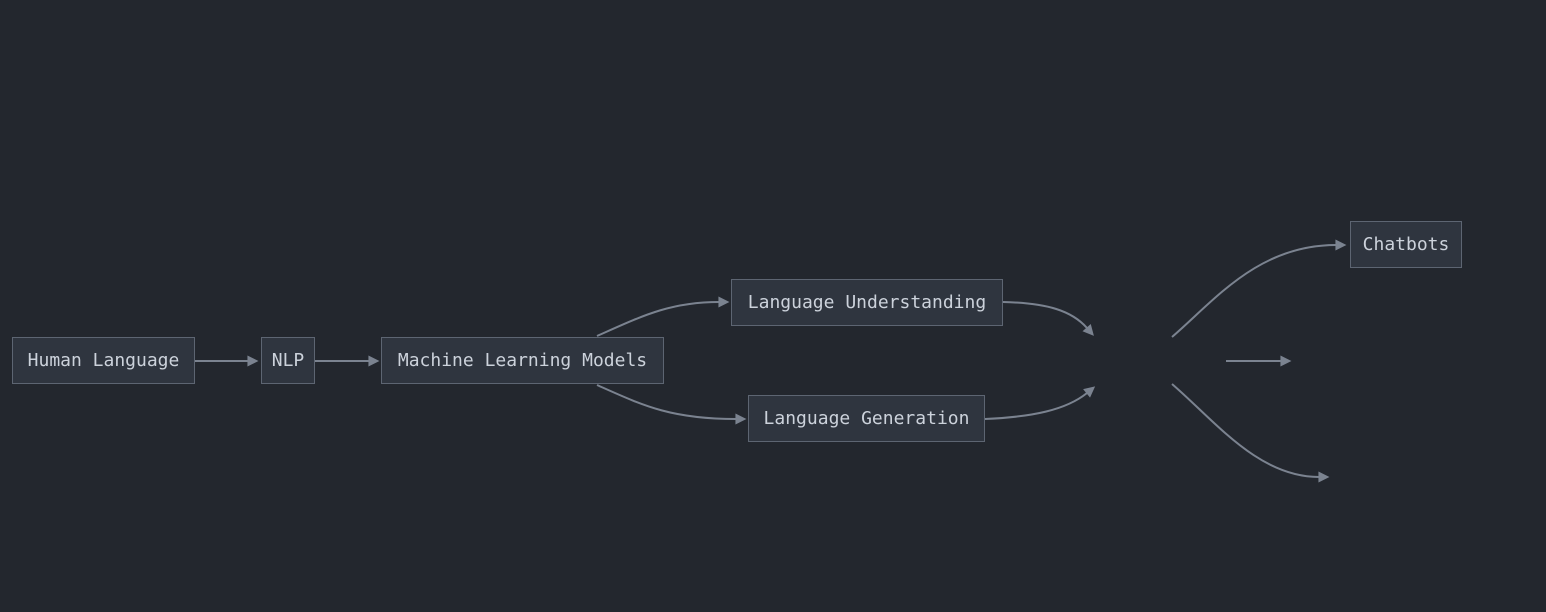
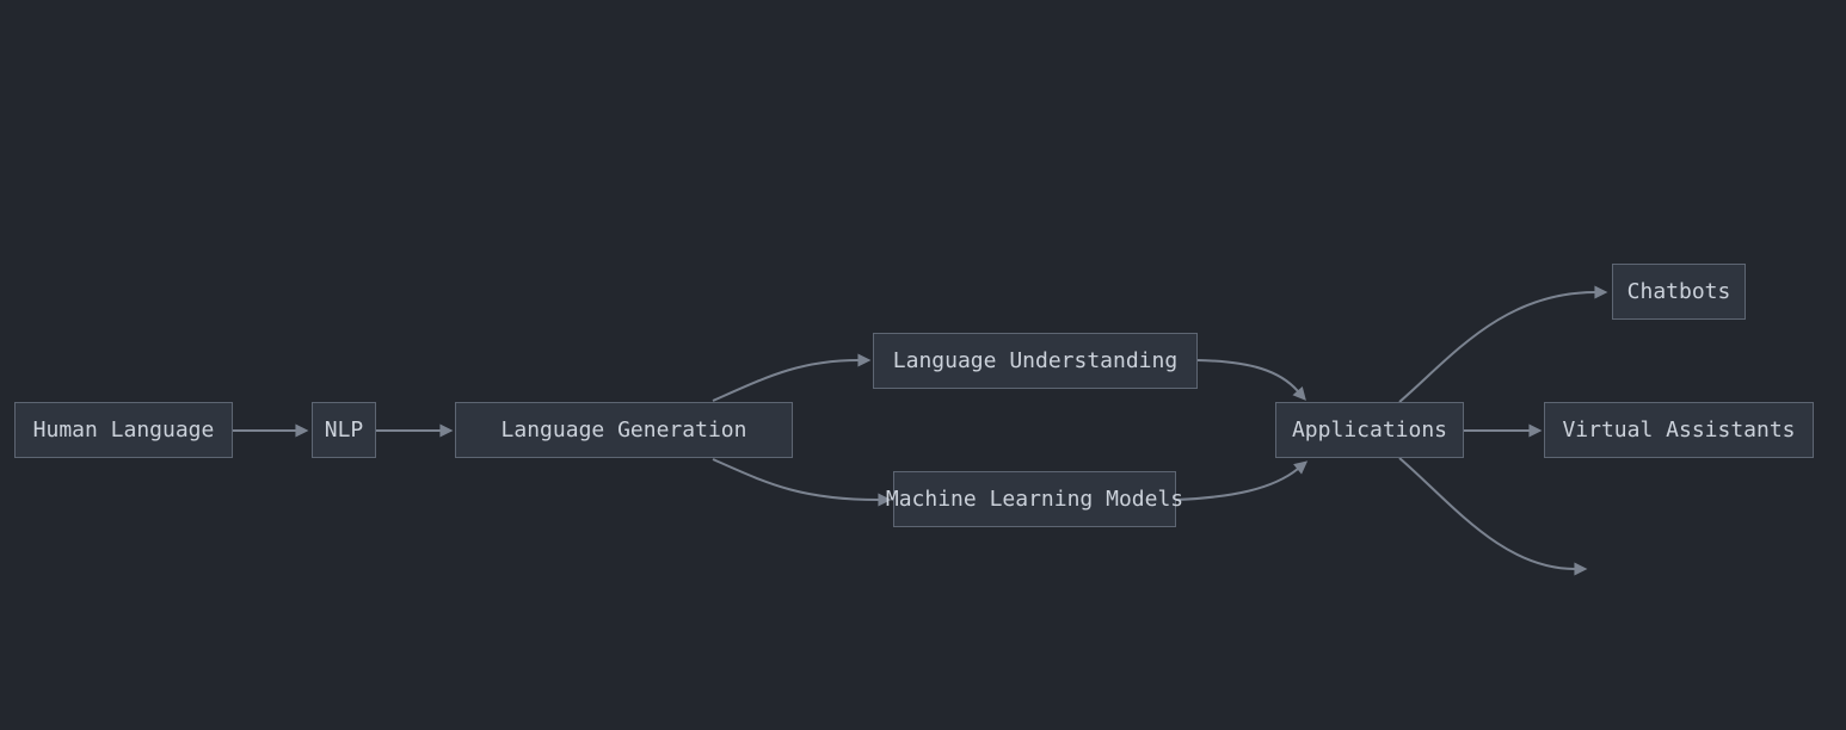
  Human Language
  NLP
- Machine Learning Models
+ Language Generation
  Language Understanding
- Language Generation
+ Machine Learning Models
+ Applications
  Chatbots
+ Virtual Assistants
